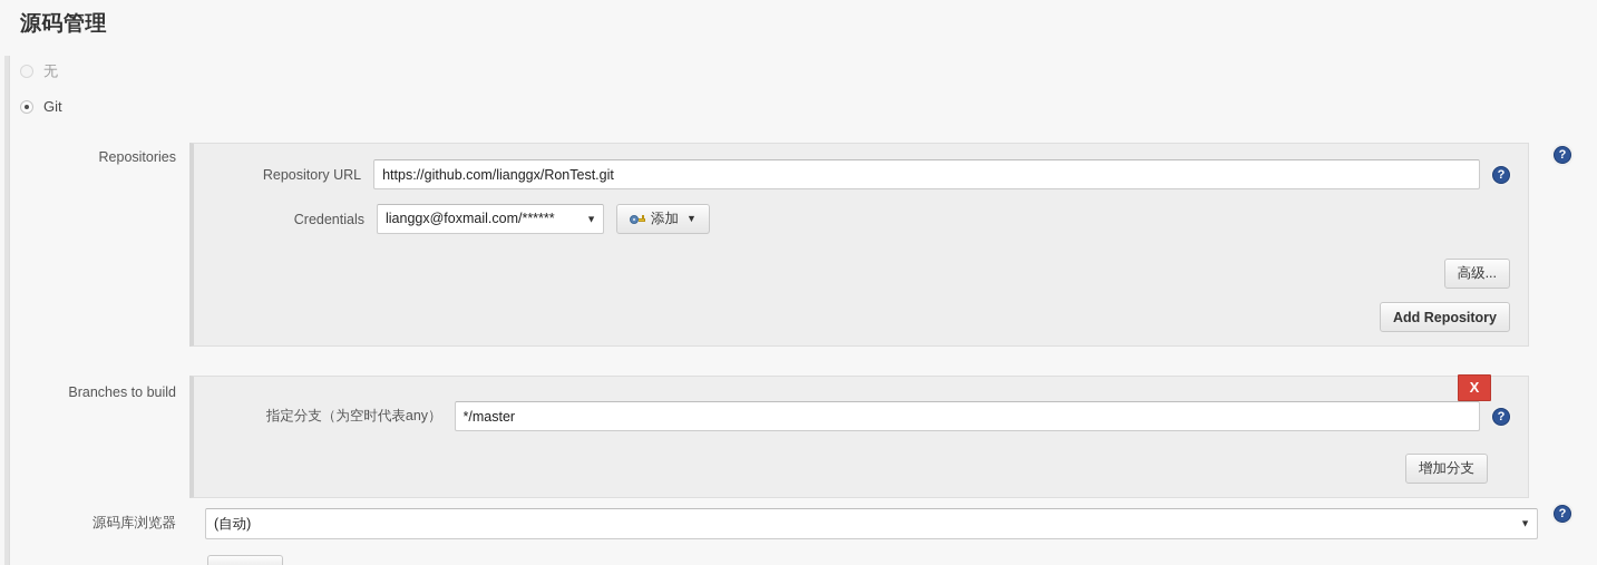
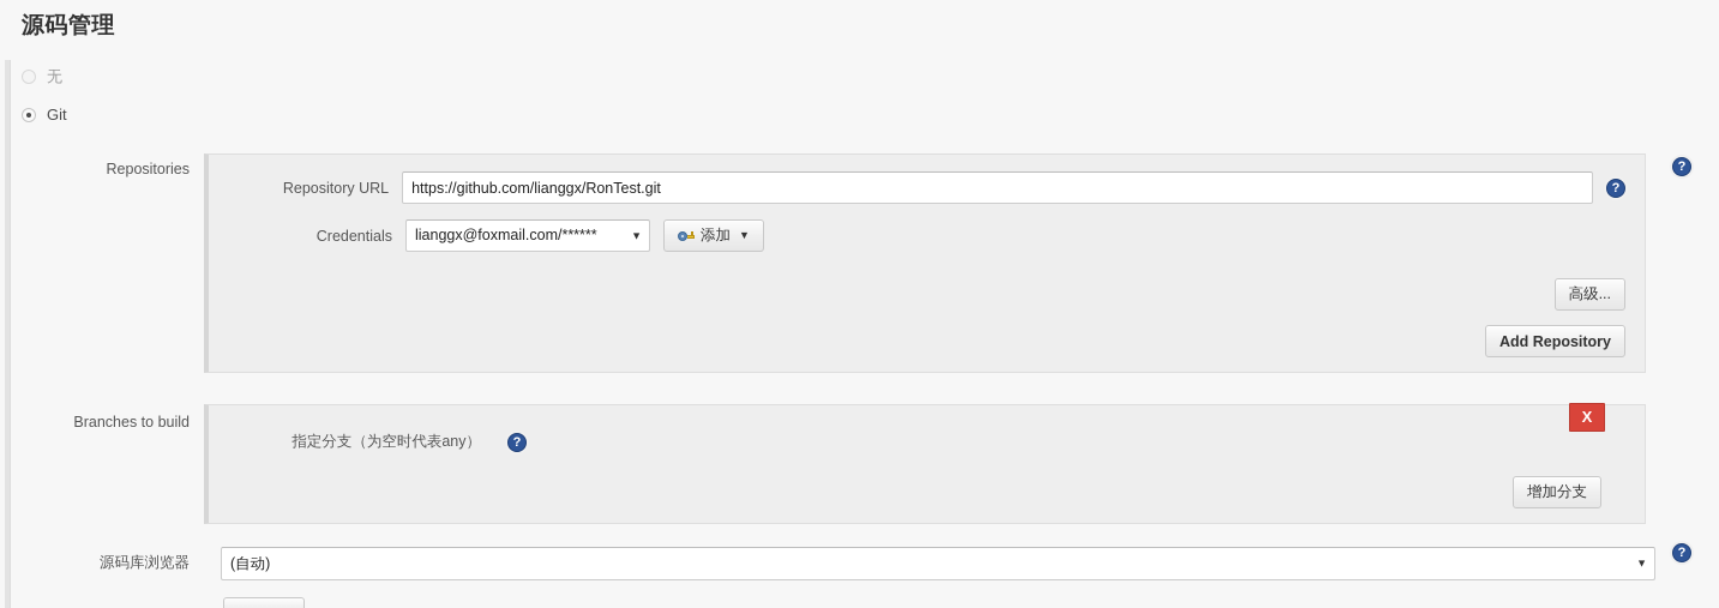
  源码管理
  无
  Git
  Repositories
  Repository URL
  https://github.com/lianggx/RonTest.git
  ?
  Credentials
  lianggx@foxmail.com/******
  ▼
  添加
  ▼
  高级...
  Add Repository
  ?
  Branches to build
  指定分支（为空时代表any）
- */master
  ?
  增加分支
  X
  ?
  源码库浏览器
  (自动)
  ▼
